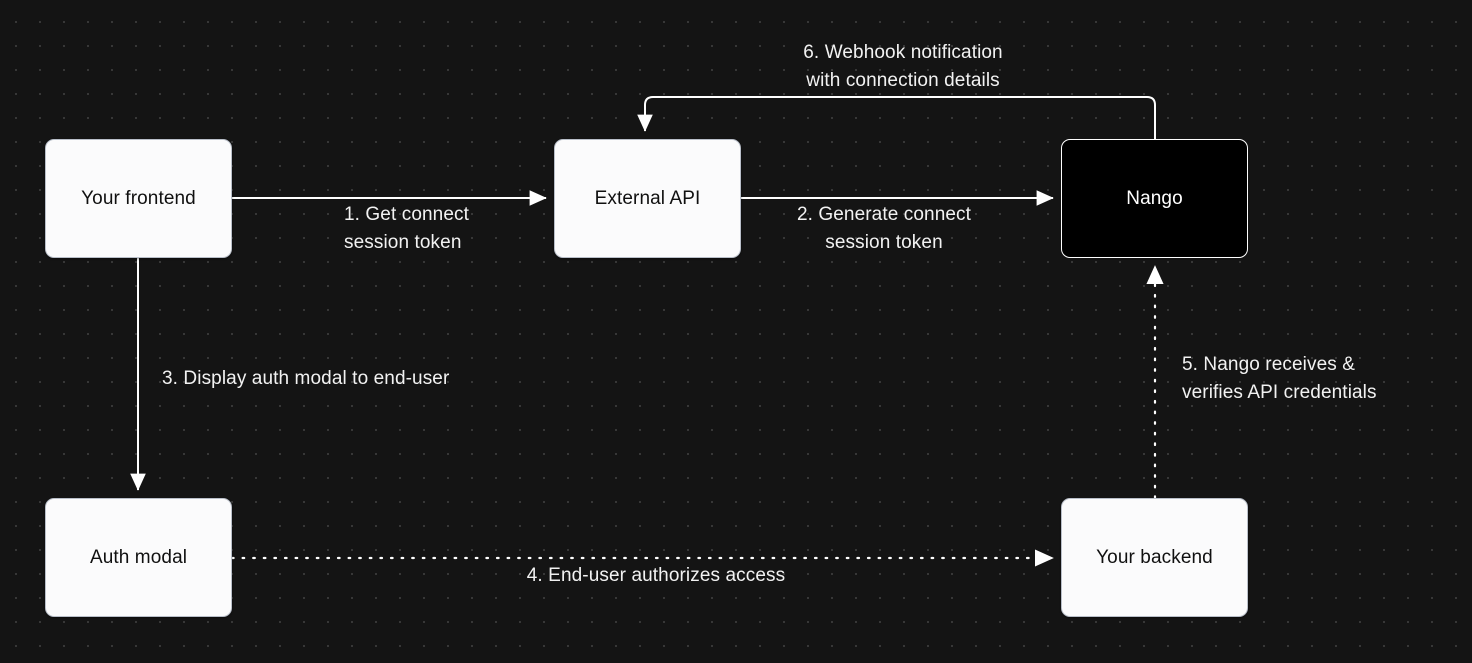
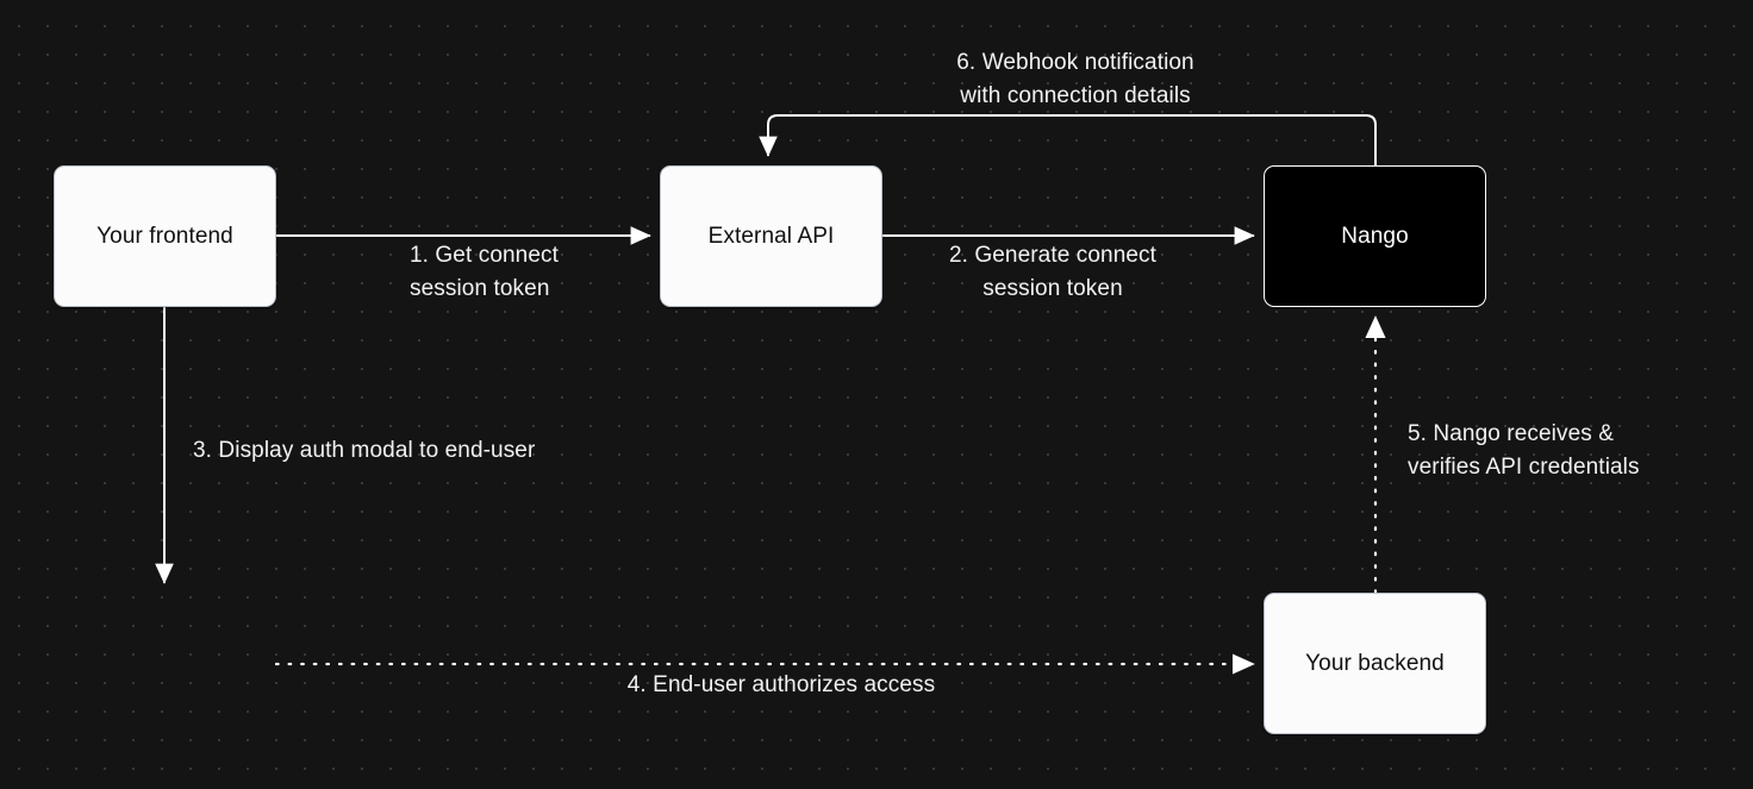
  Your frontend
  External API
  Nango
- Auth modal
  Your backend
  1. Get connect
  session token
  2. Generate connect
  session token
  3. Display auth modal to end-user
  4. End-user authorizes access
  5. Nango receives &
  verifies API credentials
  6. Webhook notification
  with connection details
